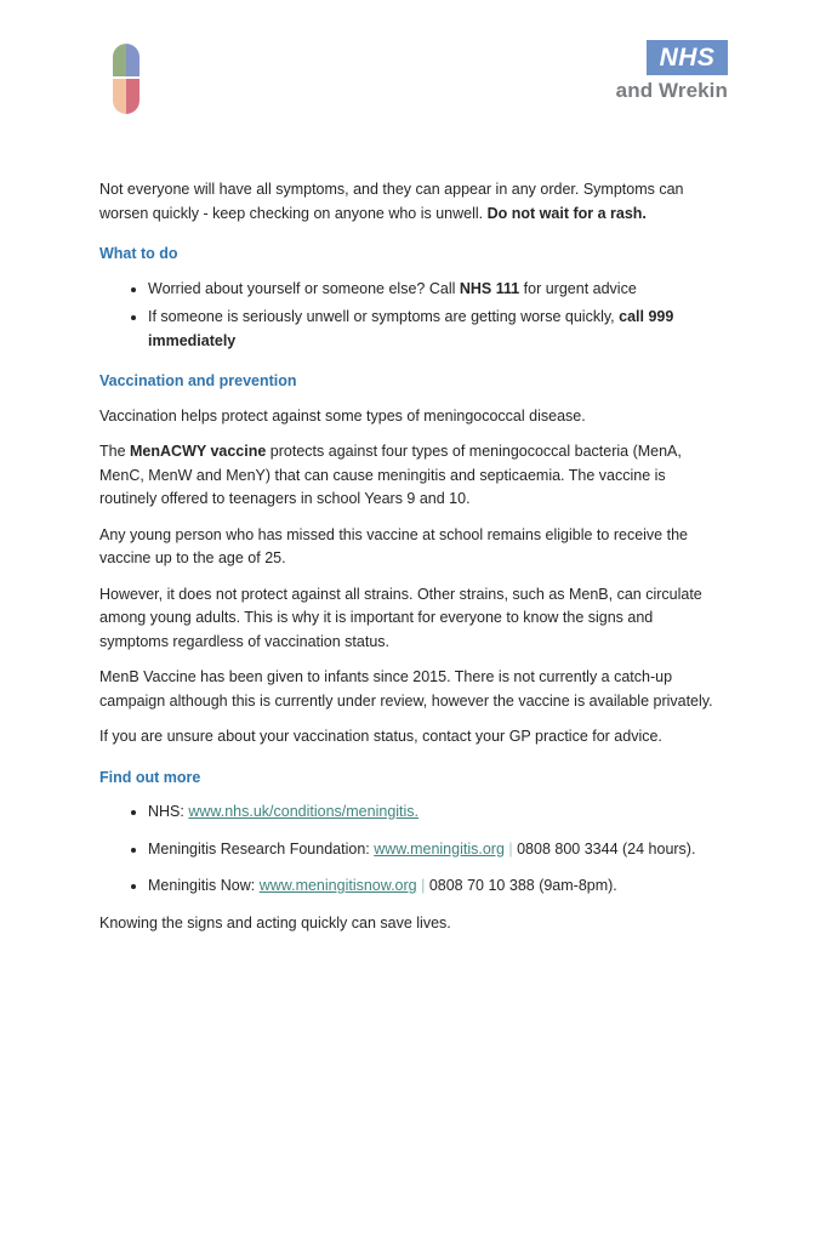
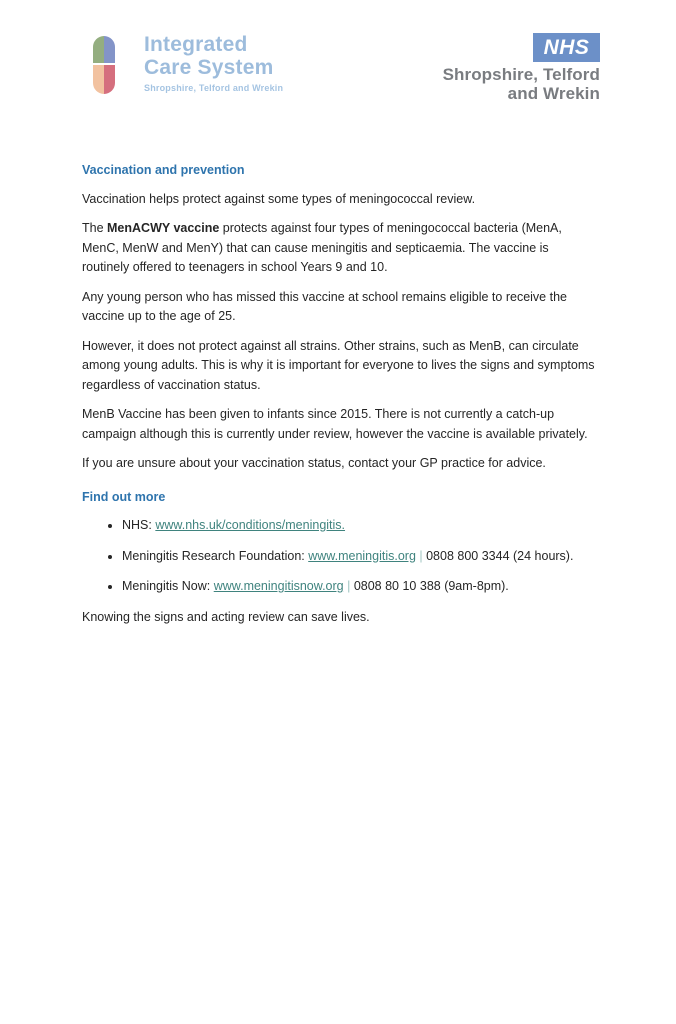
+ Integrated
+ Care System
+ Shropshire, Telford and Wrekin
  NHS
+ Shropshire, Telford
  and Wrekin
- Not everyone will have all symptoms, and they can appear in any order. Symptoms can worsen quickly - keep checking on anyone who is unwell. Do not wait for a rash.
- What to do
- Worried about yourself or someone else? Call NHS 111 for urgent advice
- If someone is seriously unwell or symptoms are getting worse quickly, call 999 immediately
  Vaccination and prevention
- Vaccination helps protect against some types of meningococcal disease.
+ Vaccination helps protect against some types of meningococcal review.
  The MenACWY vaccine protects against four types of meningococcal bacteria (MenA, MenC, MenW and MenY) that can cause meningitis and septicaemia. The vaccine is routinely offered to teenagers in school Years 9 and 10.
  Any young person who has missed this vaccine at school remains eligible to receive the vaccine up to the age of 25.
- However, it does not protect against all strains. Other strains, such as MenB, can circulate among young adults. This is why it is important for everyone to know the signs and symptoms regardless of vaccination status.
+ However, it does not protect against all strains. Other strains, such as MenB, can circulate among young adults. This is why it is important for everyone to lives the signs and symptoms regardless of vaccination status.
  MenB Vaccine has been given to infants since 2015. There is not currently a catch-up campaign although this is currently under review, however the vaccine is available privately.
  If you are unsure about your vaccination status, contact your GP practice for advice.
  Find out more
  NHS: www.nhs.uk/conditions/meningitis.
  Meningitis Research Foundation: www.meningitis.org | 0808 800 3344 (24 hours).
- Meningitis Now: www.meningitisnow.org | 0808 70 10 388 (9am-8pm).
+ Meningitis Now: www.meningitisnow.org | 0808 80 10 388 (9am-8pm).
- Knowing the signs and acting quickly can save lives.
+ Knowing the signs and acting review can save lives.
